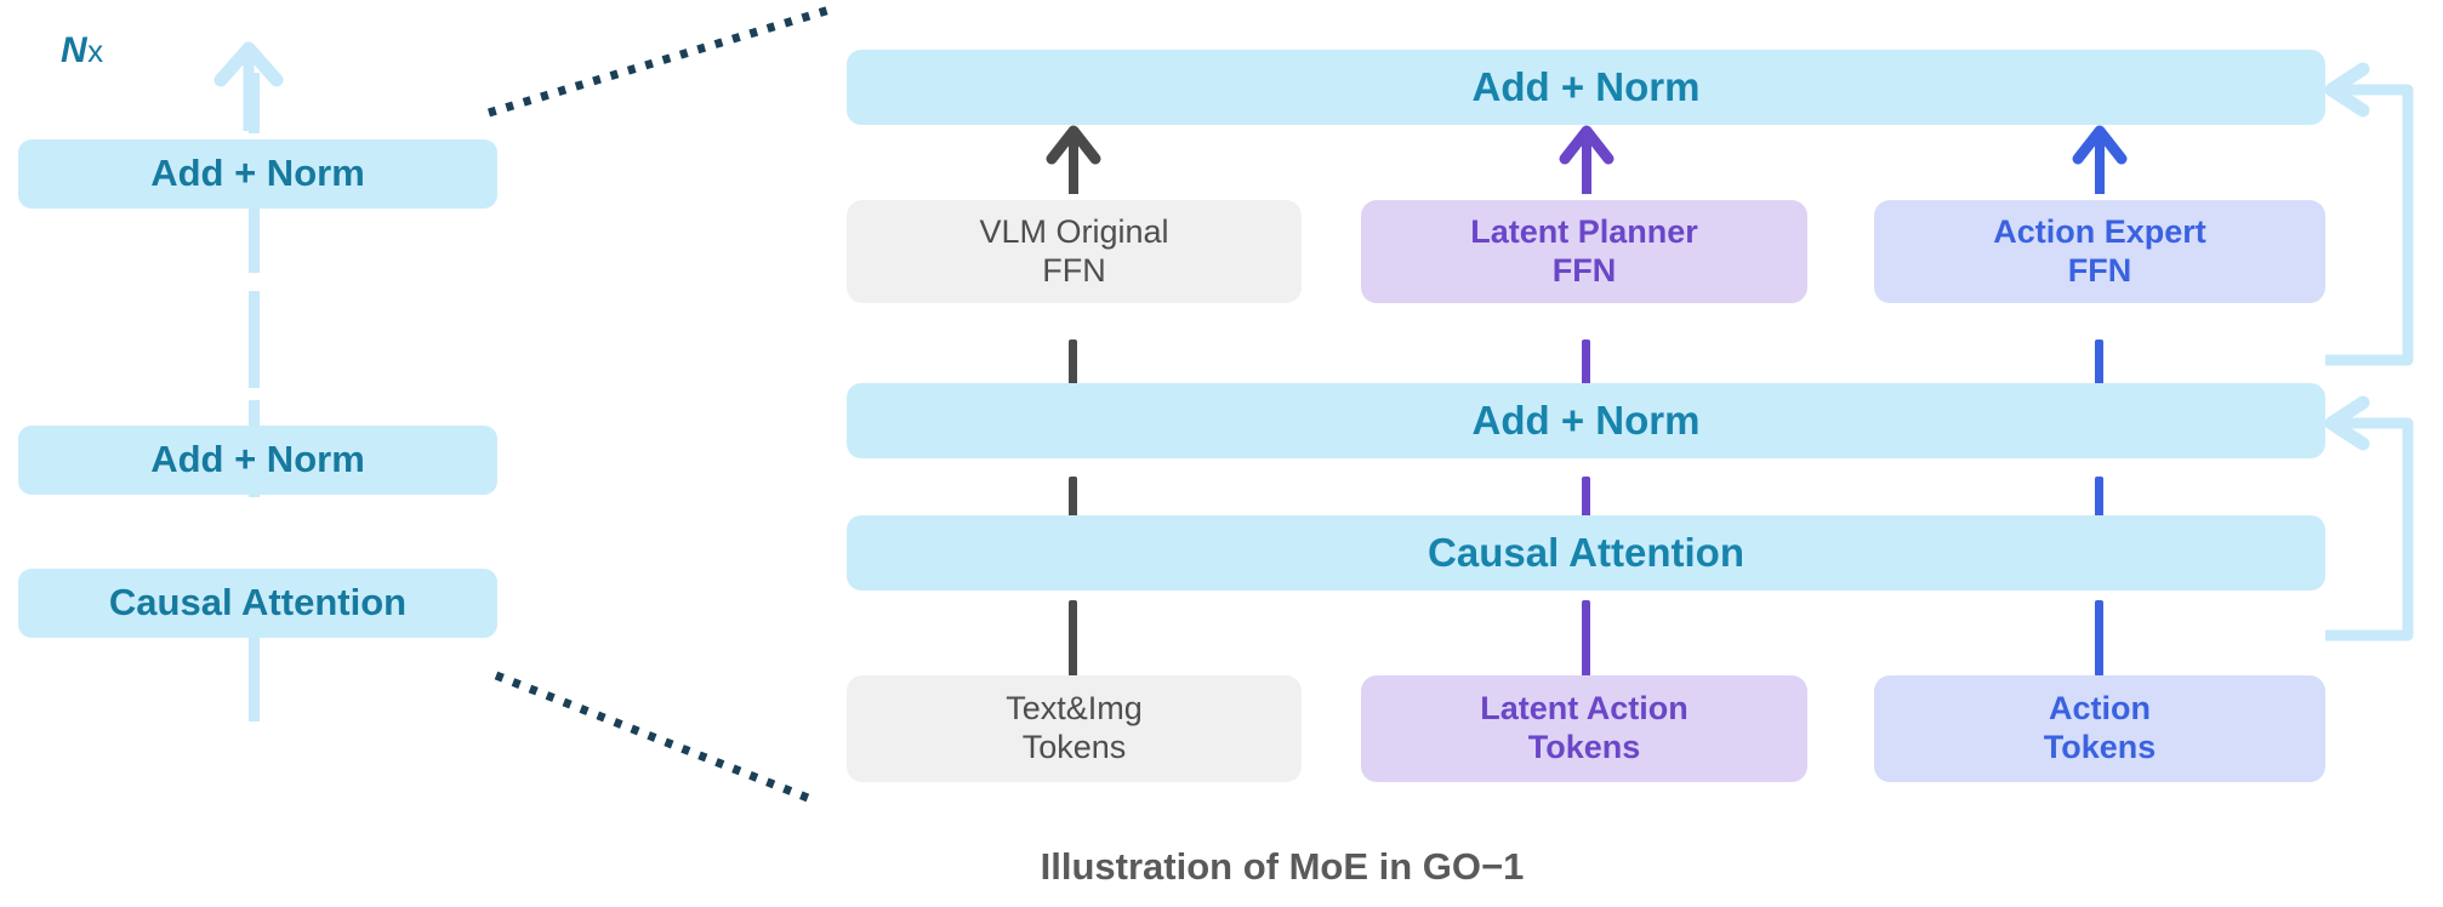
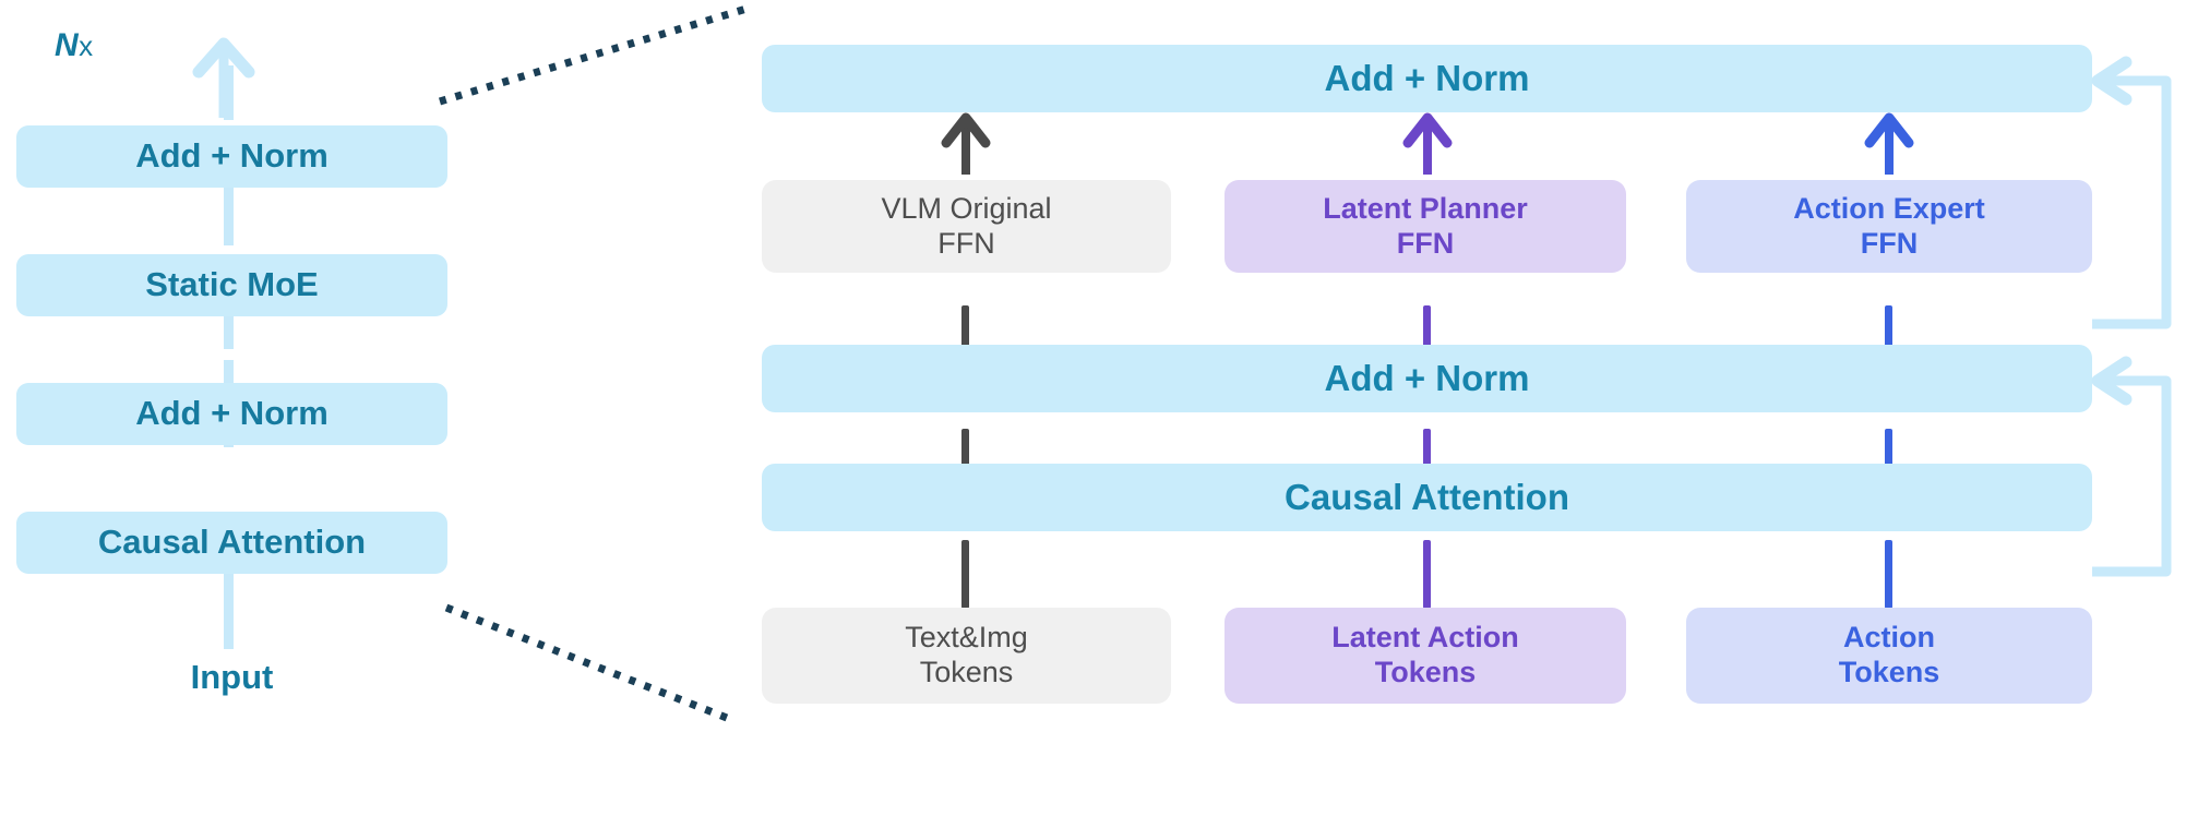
  Nx
  Add + Norm
+ Static MoE
  Add + Norm
  Causal Attention
+ Input
  Add + Norm
  Add + Norm
  Causal Attention
  VLM Original
  FFN
  Latent Planner
  FFN
  Action Expert
  FFN
  Text&Img
  Tokens
  Latent Action
  Tokens
  Action
  Tokens
- Illustration of MoE in GO−1
